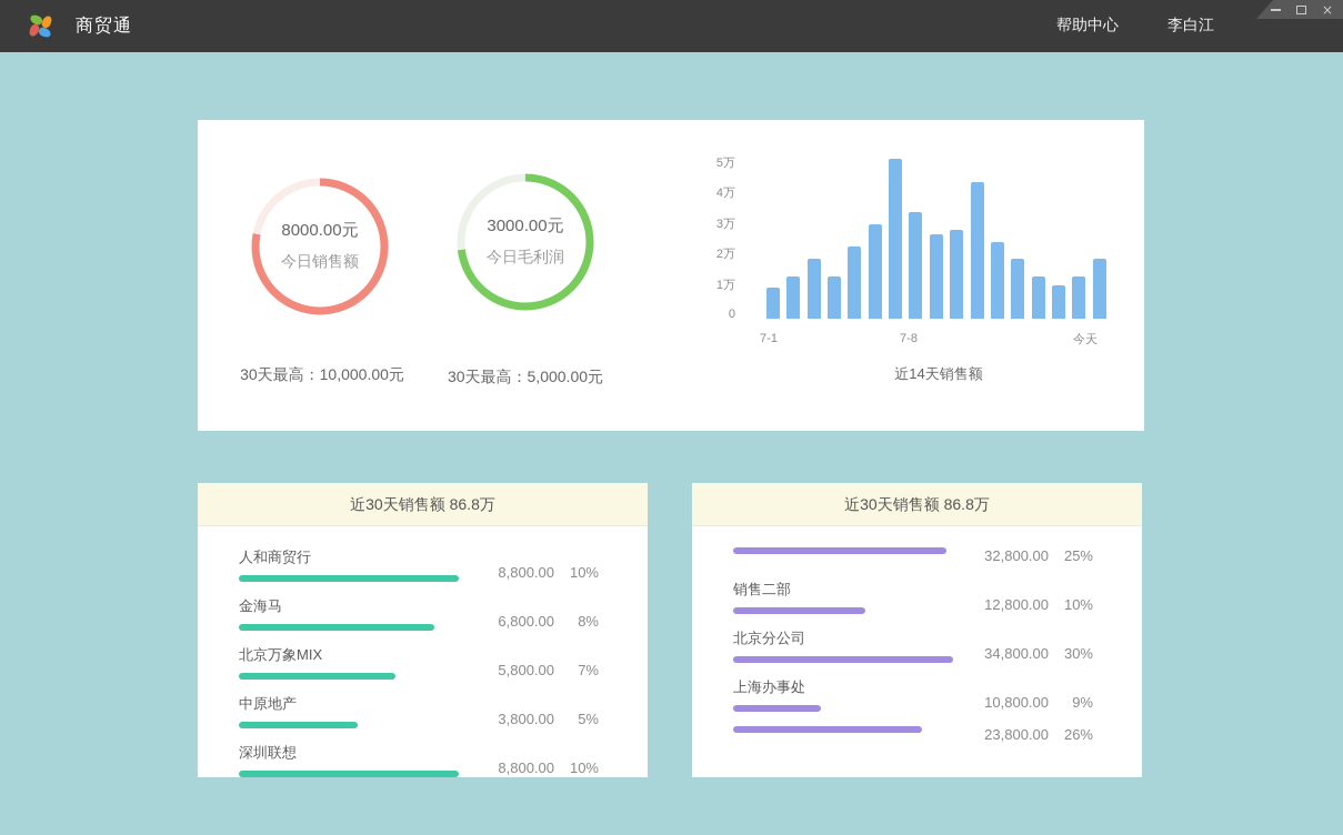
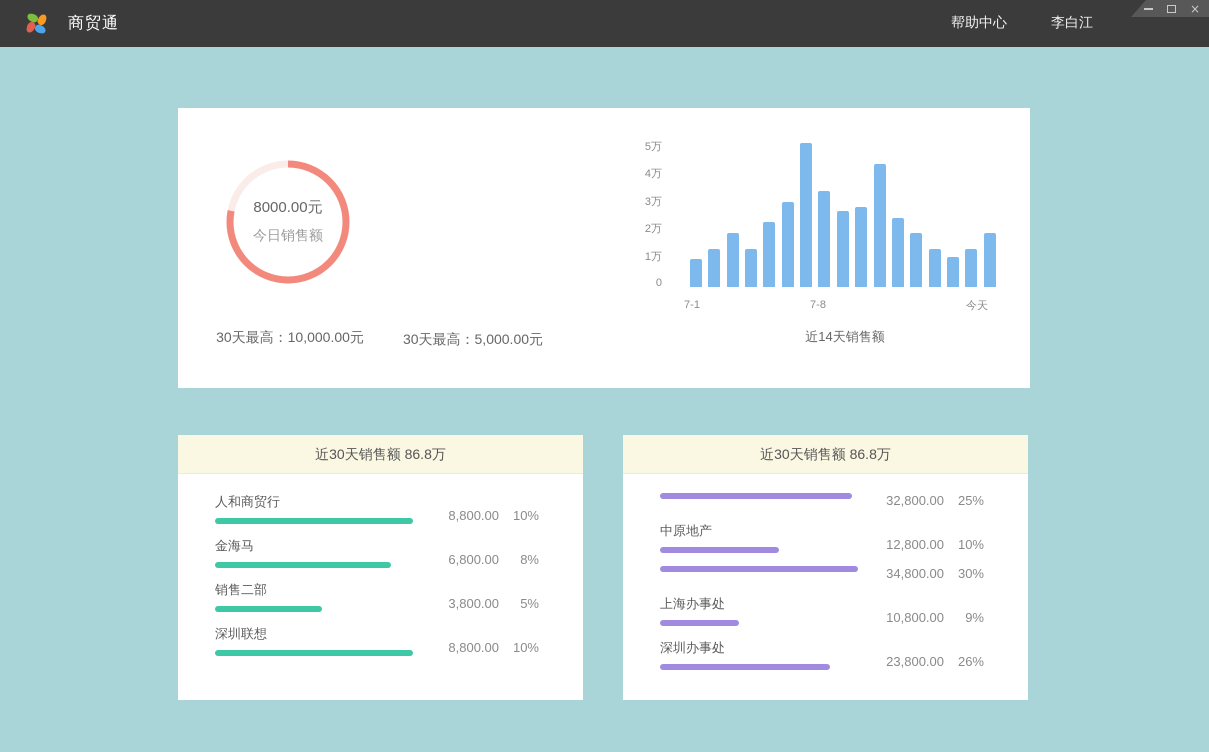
  商贸通
  帮助中心
  李白江
  ×
  8000.00元
  今日销售额
  30天最高：10,000.00元
- 3000.00元
- 今日毛利润
  30天最高：5,000.00元
  0
  1万
  2万
  3万
  4万
  5万
  7-1
  7-8
  今天
  近14天销售额
  近30天销售额 86.8万
  人和商贸行
  8,800.00
  10%
  金海马
  6,800.00
  8%
- 北京万象MIX
- 5,800.00
- 7%
- 中原地产
+ 销售二部
  3,800.00
  5%
  深圳联想
  8,800.00
  10%
  近30天销售额 86.8万
  32,800.00
  25%
- 销售二部
+ 中原地产
  12,800.00
  10%
- 北京分公司
  34,800.00
  30%
  上海办事处
  10,800.00
  9%
+ 深圳办事处
  23,800.00
  26%
